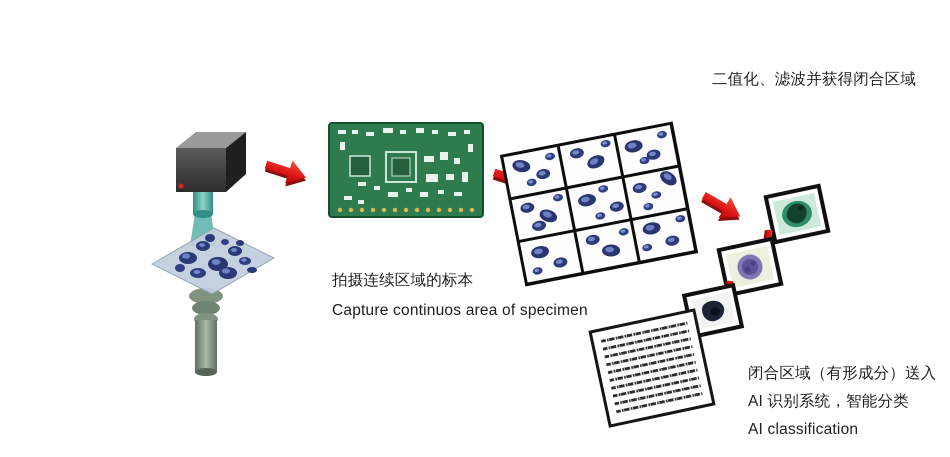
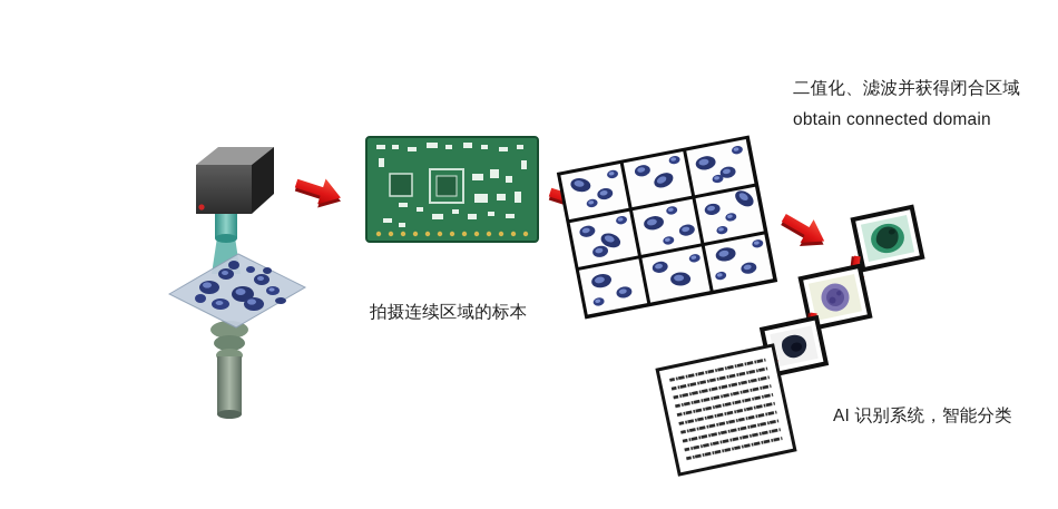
  二值化、滤波并获得闭合区域
+ obtain connected domain
  拍摄连续区域的标本
- Capture continuos area of specimen
- 闭合区域（有形成分）送入
  AI 识别系统，智能分类
- AI classification
